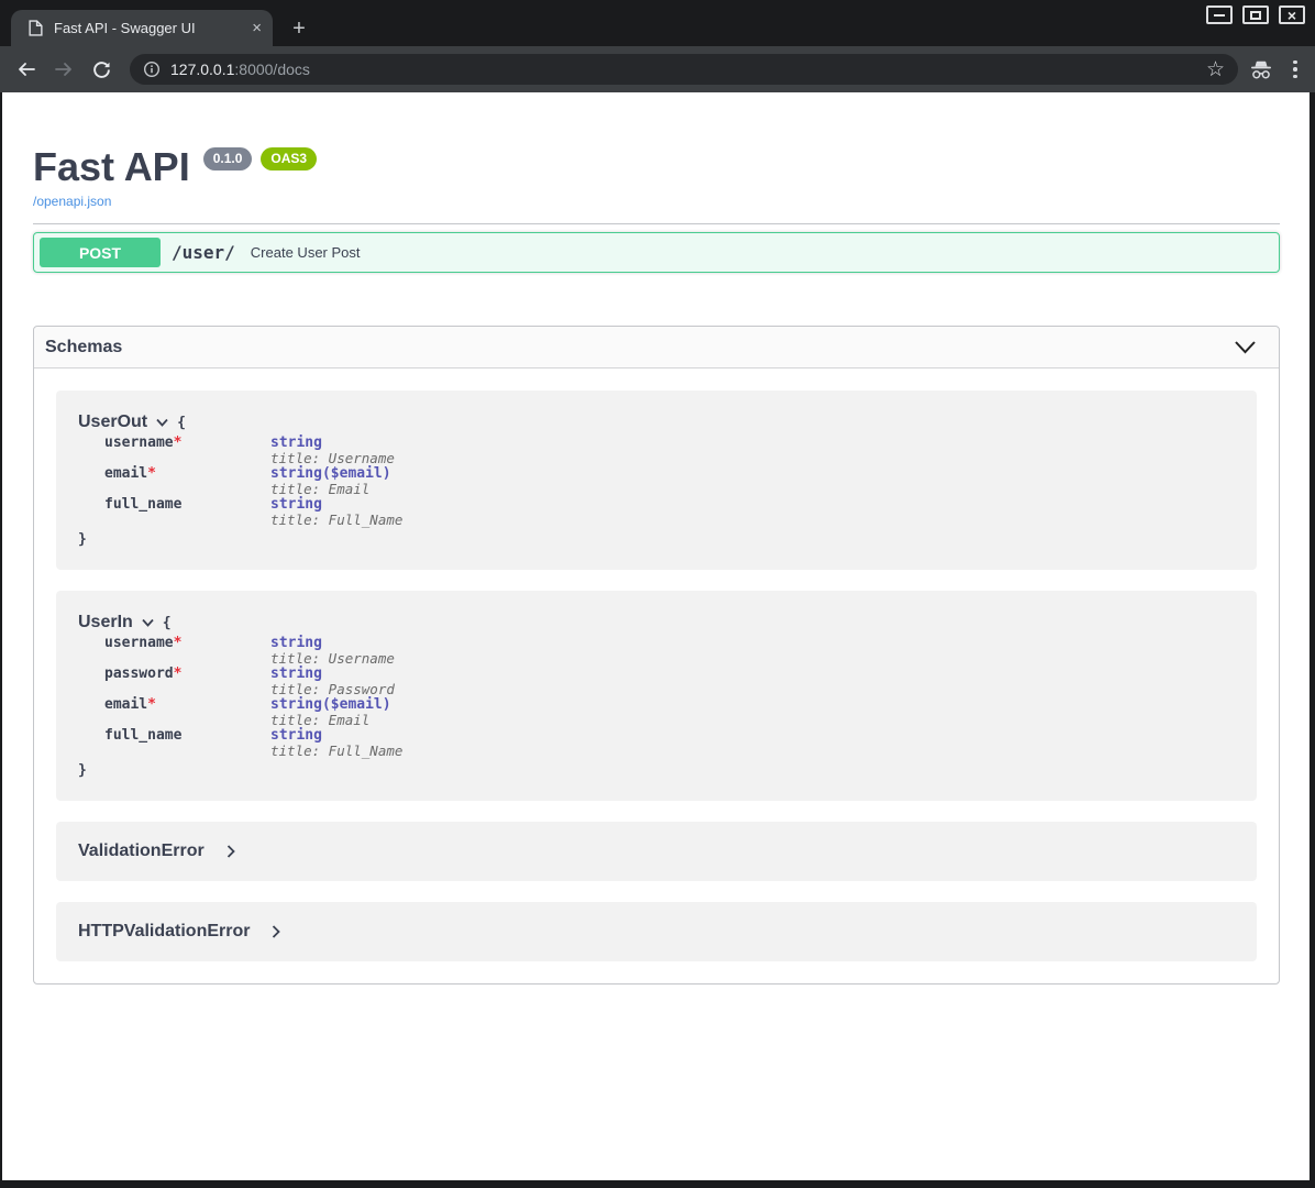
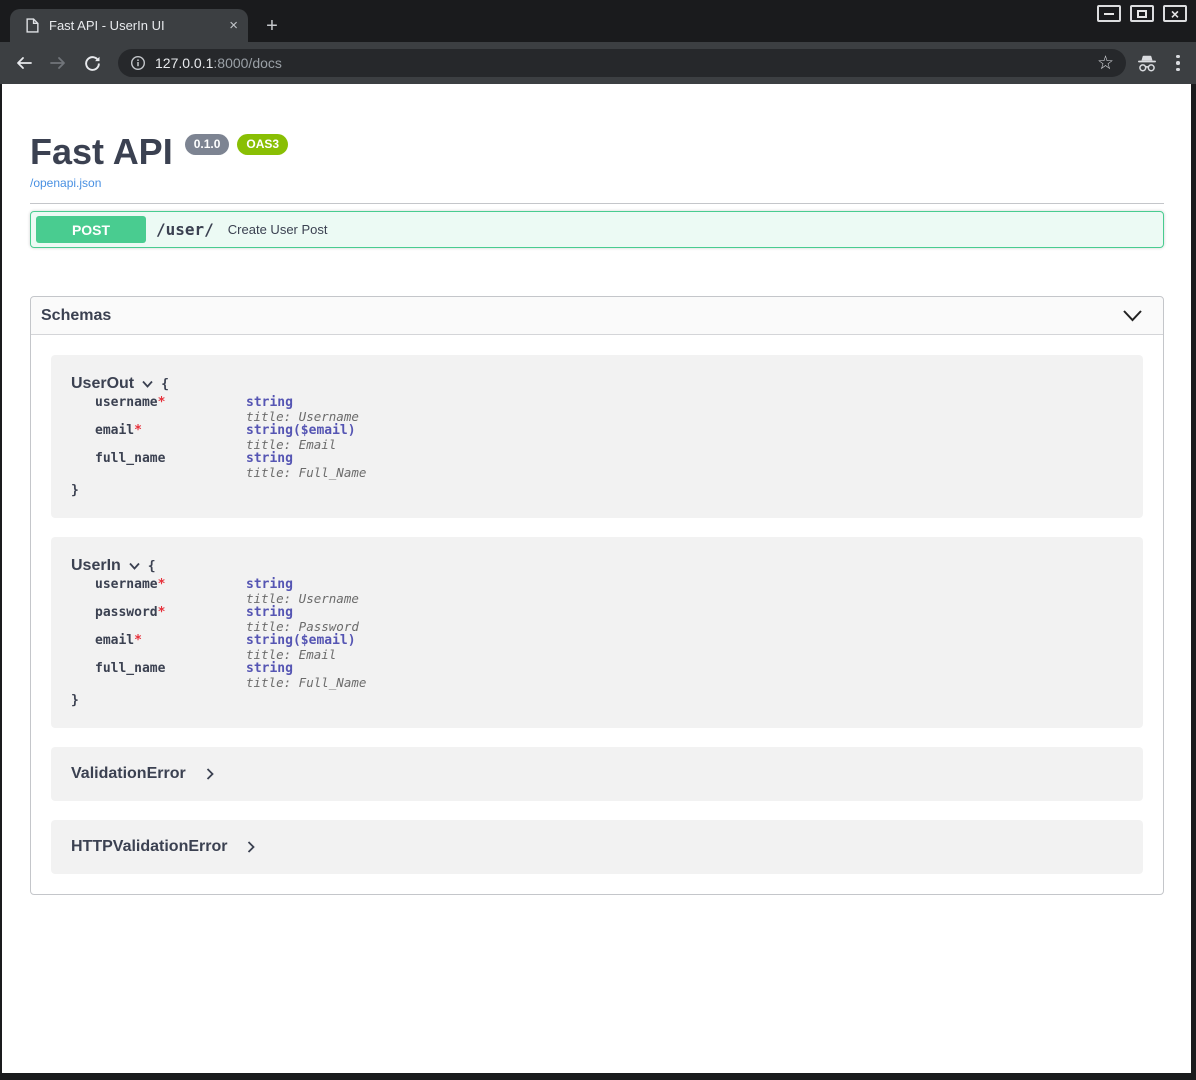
- Fast API - Swagger UI
+ Fast API - UserIn UI
  ×
  +
  ×
  127.0.0.1:8000/docs
  ☆
  Fast API
  0.1.0
  OAS3
  /openapi.json
  POST
  /user/
  Create User Post
  Schemas
  UserOut
  {
  username*
  string
  title: Username
  email*
  string($email)
  title: Email
  full_name
  string
  title: Full_Name
  }
  UserIn
  {
  username*
  string
  title: Username
  password*
  string
  title: Password
  email*
  string($email)
  title: Email
  full_name
  string
  title: Full_Name
  }
  ValidationError
  HTTPValidationError
